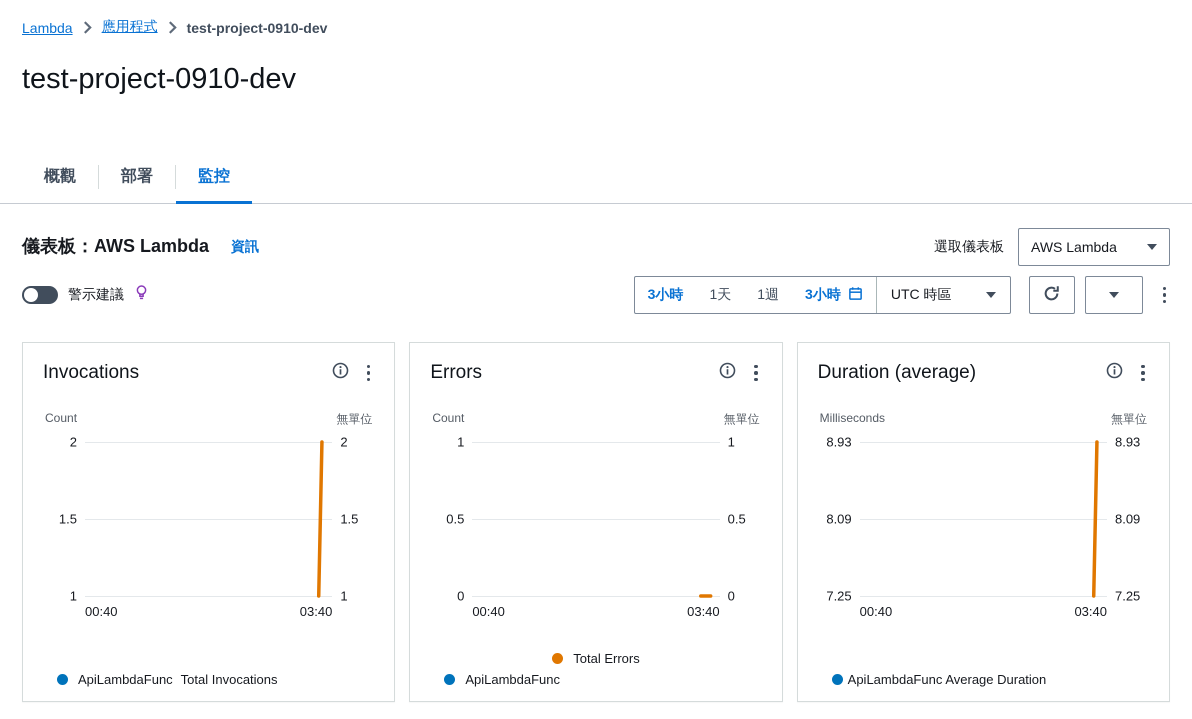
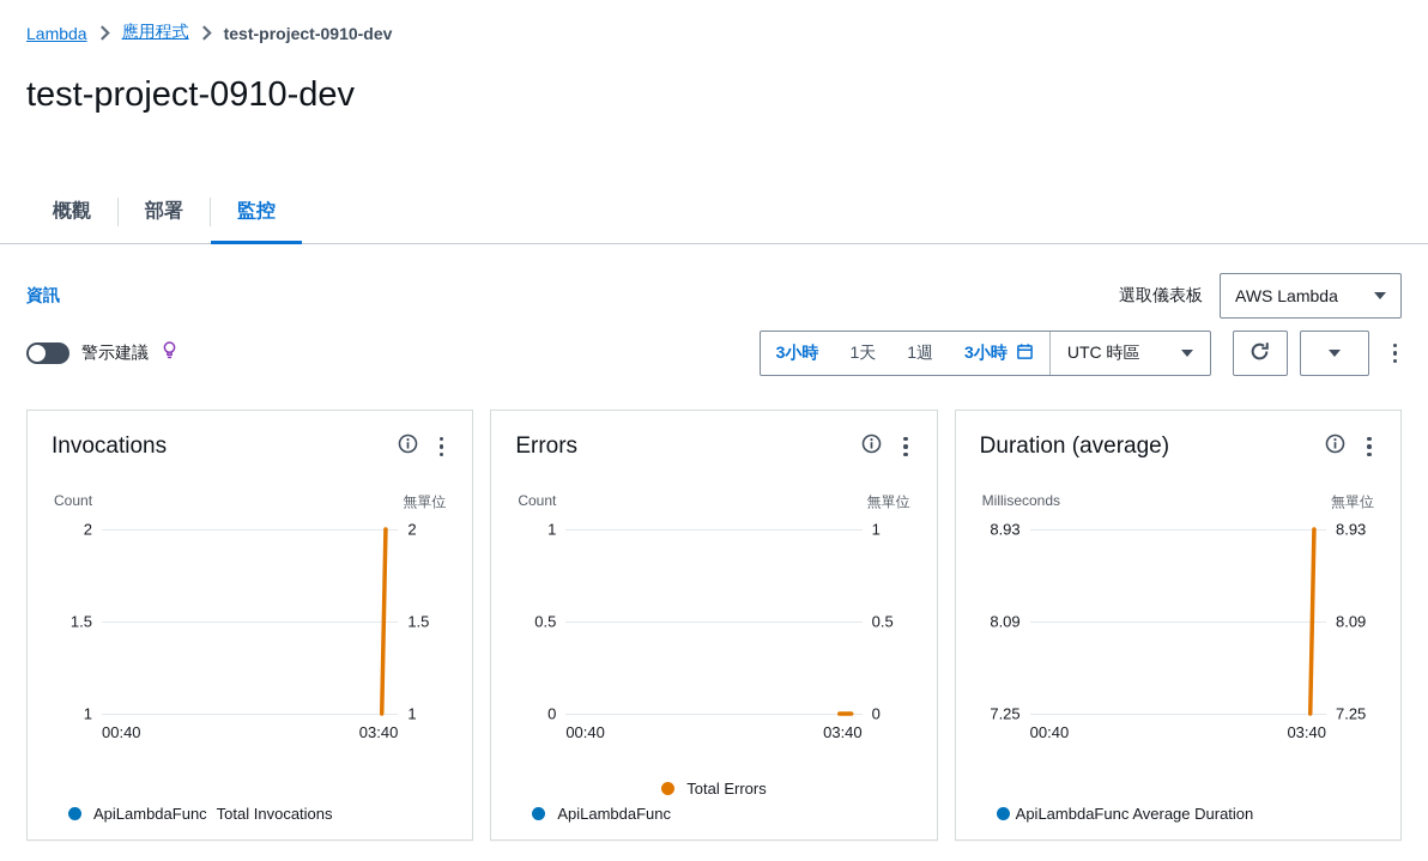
  Lambda
  應用程式
  test-project-0910-dev
  test-project-0910-dev
  概觀
  部署
  監控
- 儀表板：AWS Lambda
  資訊
  選取儀表板
  AWS Lambda
  警示建議
  3小時
  1天
  1週
  3小時
  UTC 時區
  Invocations
  Count
  無單位
  2
  1.5
  1
  2
  1.5
  1
  00:40
  03:40
  ApiLambdaFunc
  Total Invocations
  Errors
  Count
  無單位
  1
  0.5
  0
  1
  0.5
  0
  00:40
  03:40
  Total Errors
  ApiLambdaFunc
  Duration (average)
  Milliseconds
  無單位
  8.93
  8.09
  7.25
  8.93
  8.09
  7.25
  00:40
  03:40
  ApiLambdaFunc
  Average Duration
